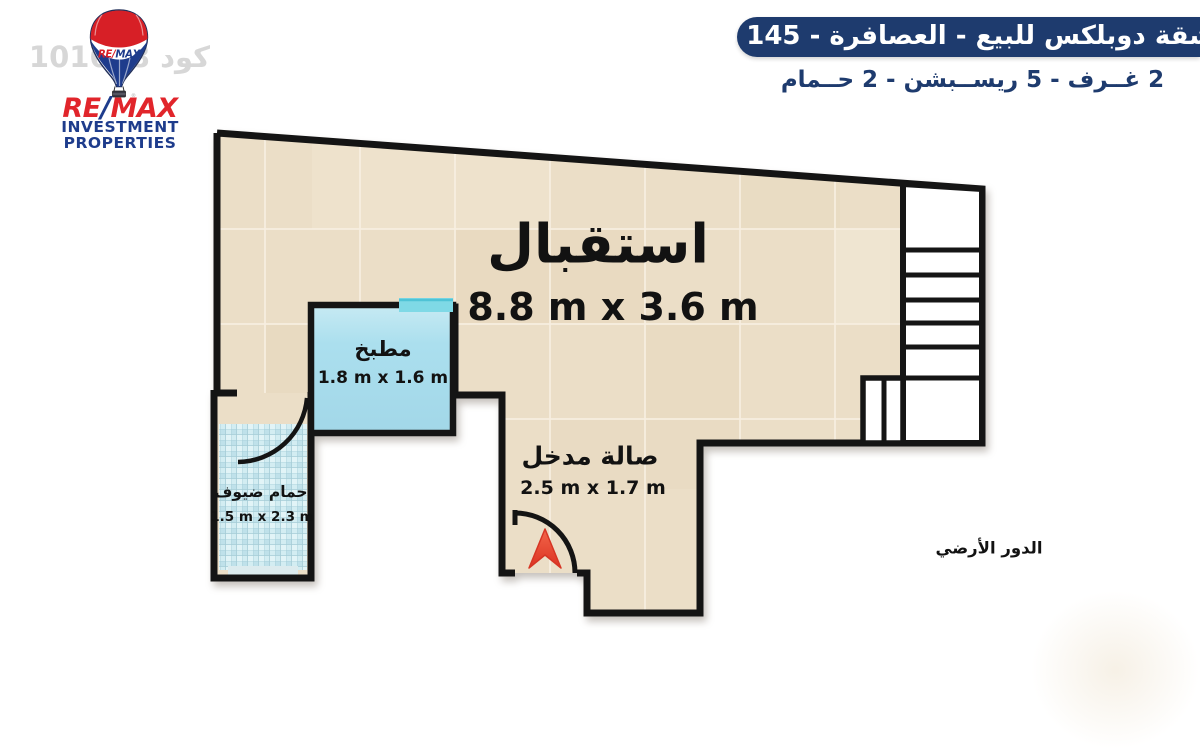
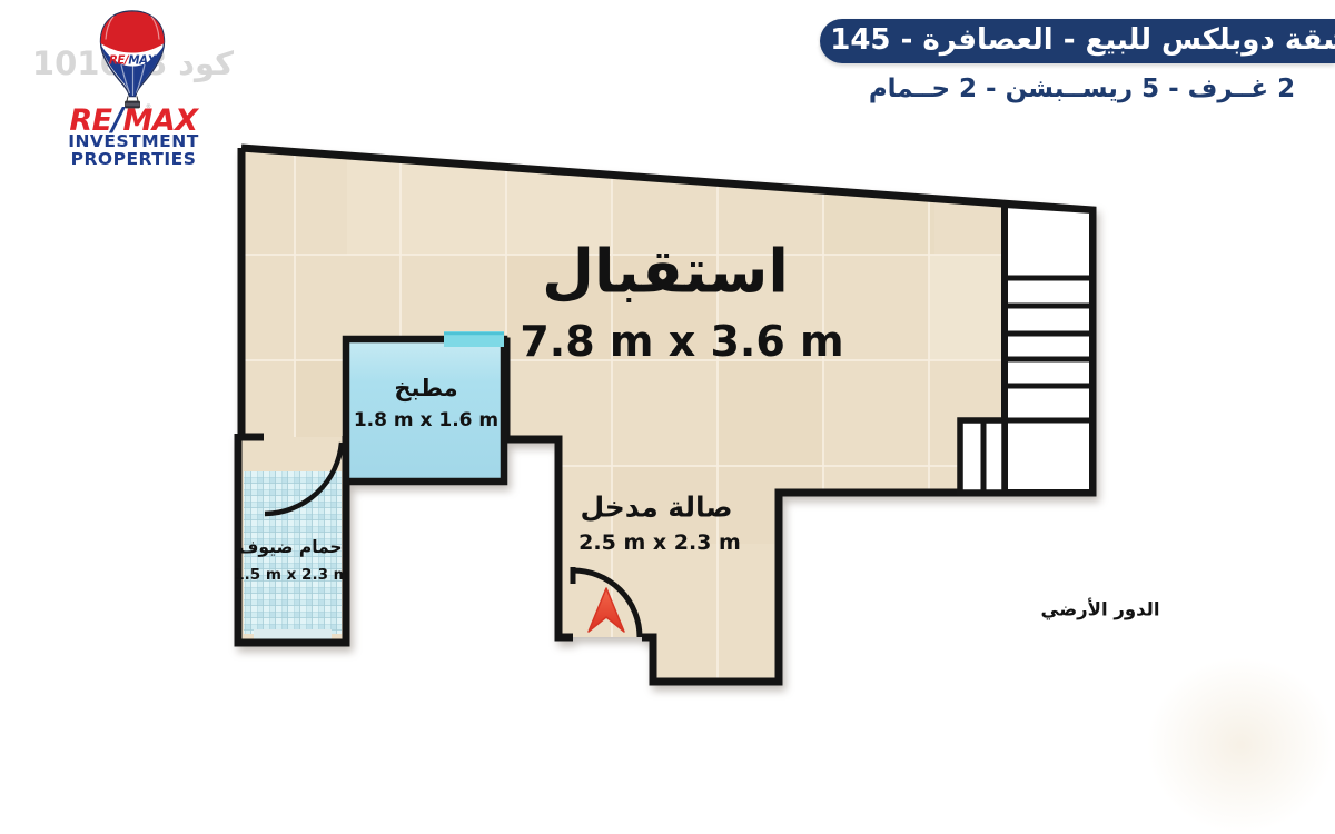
  قة دوبلكس للبيع - العصافرة - 145 م
  2 غــرف - 5 ريســبشن - 2 حــمام
  RE/MAX
  RE/MAX
  INVESTMENT
  PROPERTIES
  استقبال
- 8.8 m x 3.6 m
+ 7.8 m x 3.6 m
  مطبخ
  1.8 m x 1.6 m
  حمام ضيوف
  1.5 m x 2.3 m
  صالة مدخل
- 2.5 m x 1.7 m
+ 2.5 m x 2.3 m
  الدور الأرضي
